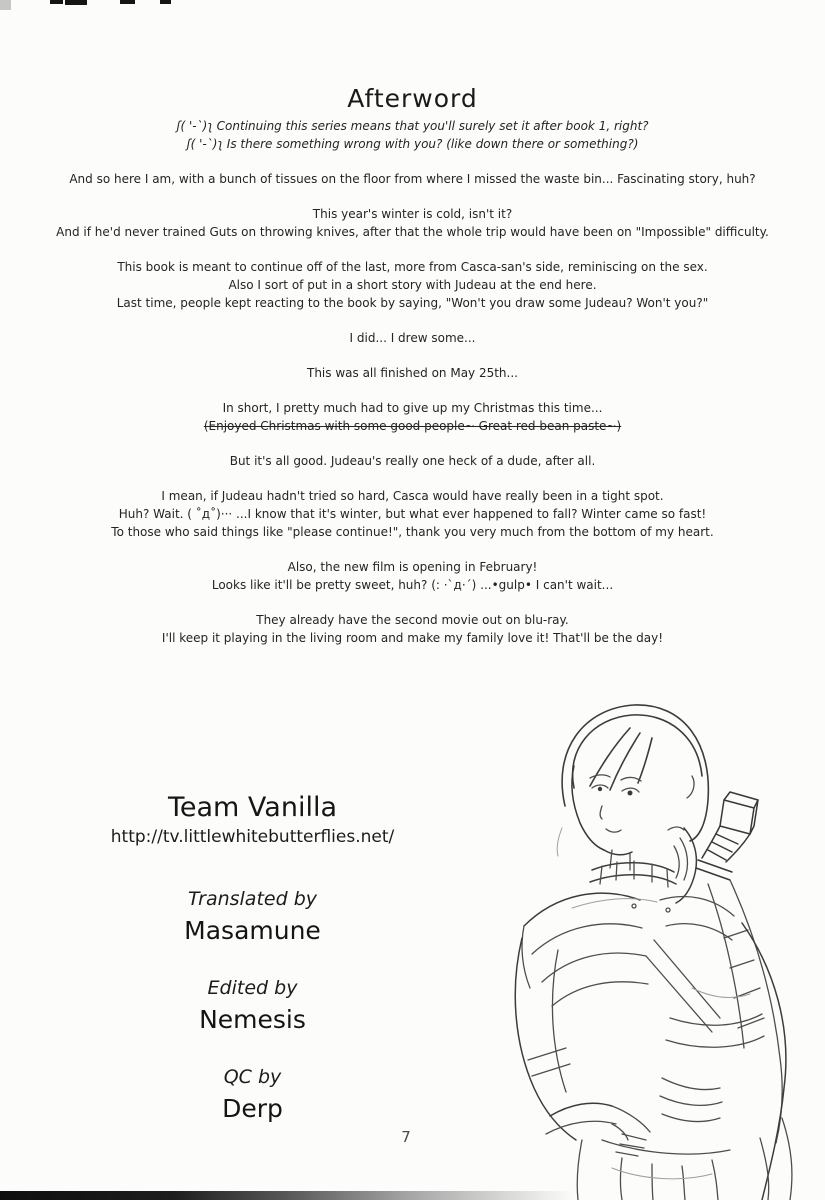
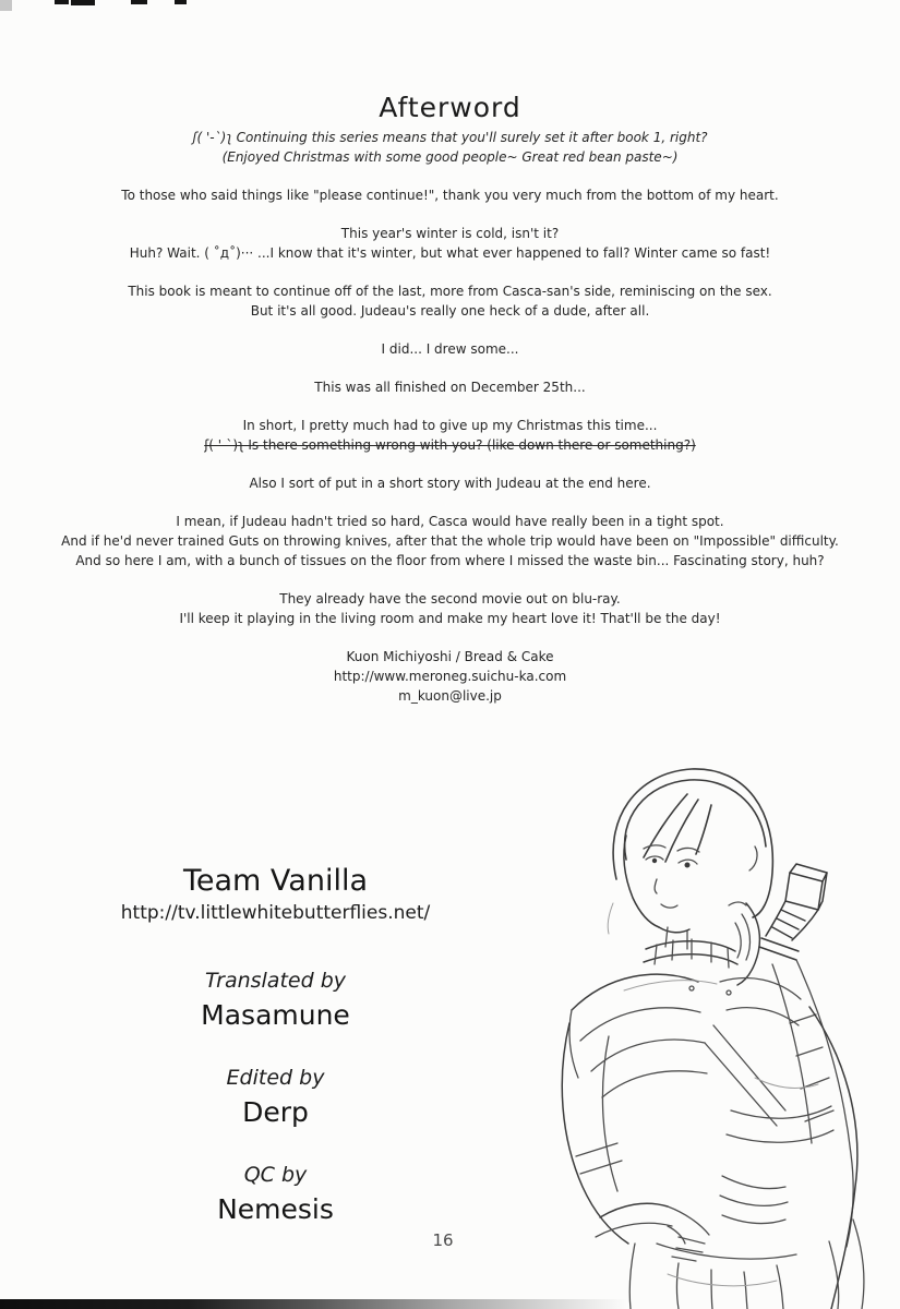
  Afterword
  ʃ( '-`)ʅ Continuing this series means that you'll surely set it after book 1, right?
- ʃ( '-`)ʅ Is there something wrong with you? (like down there or something?)
+ (Enjoyed Christmas with some good people~ Great red bean paste~)
- And so here I am, with a bunch of tissues on the floor from where I missed the waste bin... Fascinating story, huh?
+ To those who said things like "please continue!", thank you very much from the bottom of my heart.
  This year's winter is cold, isn't it?
- And if he'd never trained Guts on throwing knives, after that the whole trip would have been on "Impossible" difficulty.
+ Huh? Wait. ( ˚д˚)··· ...I know that it's winter, but what ever happened to fall? Winter came so fast!
  This book is meant to continue off of the last, more from Casca-san's side, reminiscing on the sex.
- Also I sort of put in a short story with Judeau at the end here.
+ But it's all good. Judeau's really one heck of a dude, after all.
- Last time, people kept reacting to the book by saying, "Won't you draw some Judeau? Won't you?"
  I did... I drew some...
- This was all finished on May 25th...
+ This was all finished on December 25th...
  In short, I pretty much had to give up my Christmas this time...
- (Enjoyed Christmas with some good people~ Great red bean paste~)
+ ʃ( '-`)ʅ Is there something wrong with you? (like down there or something?)
- But it's all good. Judeau's really one heck of a dude, after all.
+ Also I sort of put in a short story with Judeau at the end here.
  I mean, if Judeau hadn't tried so hard, Casca would have really been in a tight spot.
- Huh? Wait. ( ˚д˚)··· ...I know that it's winter, but what ever happened to fall? Winter came so fast!
+ And if he'd never trained Guts on throwing knives, after that the whole trip would have been on "Impossible" difficulty.
- To those who said things like "please continue!", thank you very much from the bottom of my heart.
+ And so here I am, with a bunch of tissues on the floor from where I missed the waste bin... Fascinating story, huh?
- Also, the new film is opening in February!
- Looks like it'll be pretty sweet, huh? (: ·`д·´) ...•gulp• I can't wait...
  They already have the second movie out on blu-ray.
- I'll keep it playing in the living room and make my family love it! That'll be the day!
+ I'll keep it playing in the living room and make my heart love it! That'll be the day!
+ Kuon Michiyoshi / Bread & Cake
+ http://www.meroneg.suichu-ka.com
+ m_kuon@live.jp
  Team Vanilla
  http://tv.littlewhitebutterflies.net/
  Translated by
  Masamune
  Edited by
- Nemesis
+ Derp
  QC by
- Derp
+ Nemesis
- 7
+ 16
